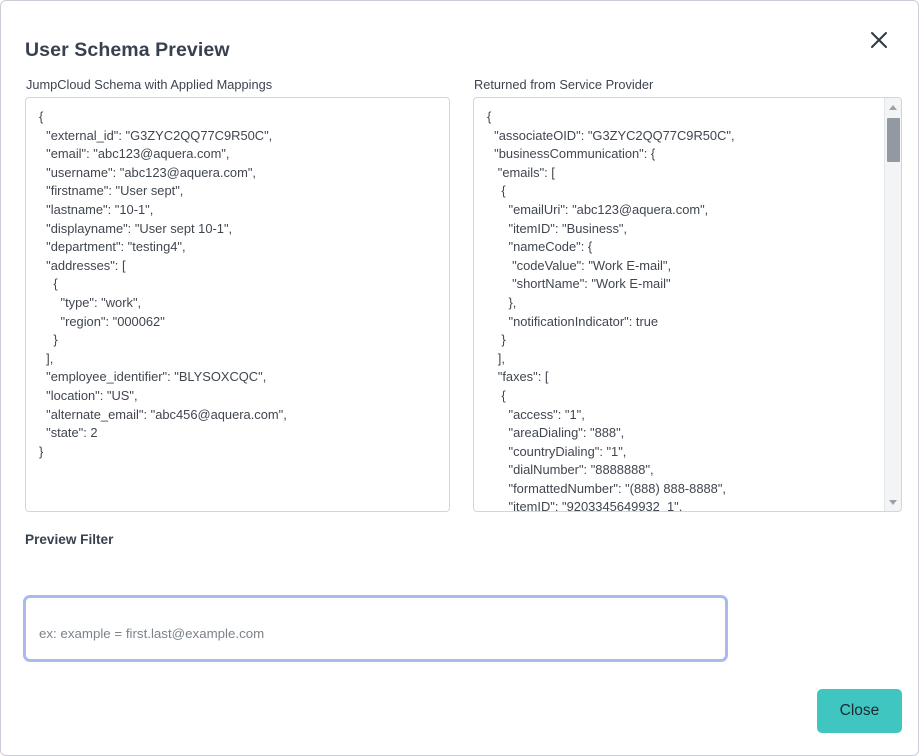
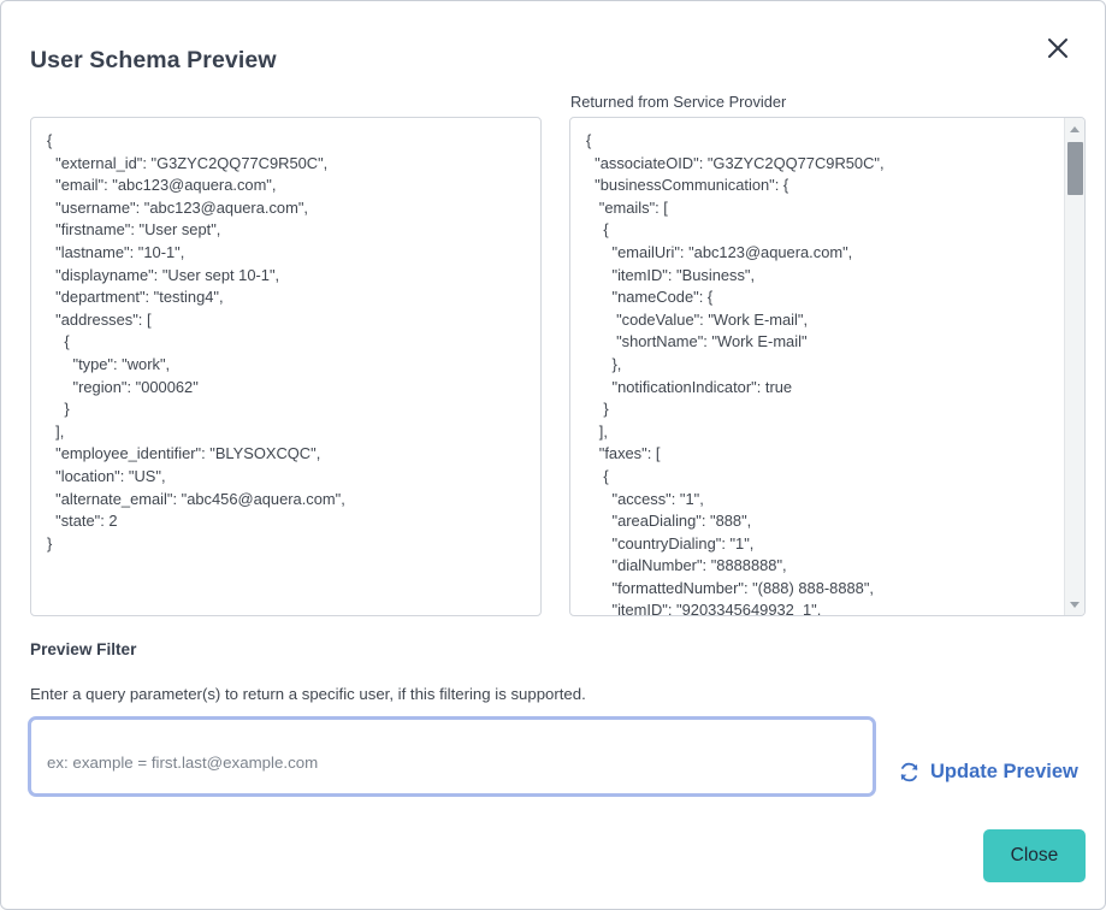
  User Schema Preview
- JumpCloud Schema with Applied Mappings
  {
  "external_id": "G3ZYC2QQ77C9R50C",
  "email": "abc123@aquera.com",
  "username": "abc123@aquera.com",
  "firstname": "User sept",
  "lastname": "10-1",
  "displayname": "User sept 10-1",
  "department": "testing4",
  "addresses": [
  {
  "type": "work",
  "region": "000062"
  }
  ],
  "employee_identifier": "BLYSOXCQC",
  "location": "US",
  "alternate_email": "abc456@aquera.com",
  "state": 2
  }
  Returned from Service Provider
  {
  "associateOID": "G3ZYC2QQ77C9R50C",
  "businessCommunication": {
  "emails": [
  {
  "emailUri": "abc123@aquera.com",
  "itemID": "Business",
  "nameCode": {
  "codeValue": "Work E-mail",
  "shortName": "Work E-mail"
  },
  "notificationIndicator": true
  }
  ],
  "faxes": [
  {
  "access": "1",
  "areaDialing": "888",
  "countryDialing": "1",
  "dialNumber": "8888888",
  "formattedNumber": "(888) 888-8888",
  "itemID": "9203345649932_1",
  Preview Filter
+ Enter a query parameter(s) to return a specific user, if this filtering is supported.
  ex: example = first.last@example.com
+ Update Preview
  Close
